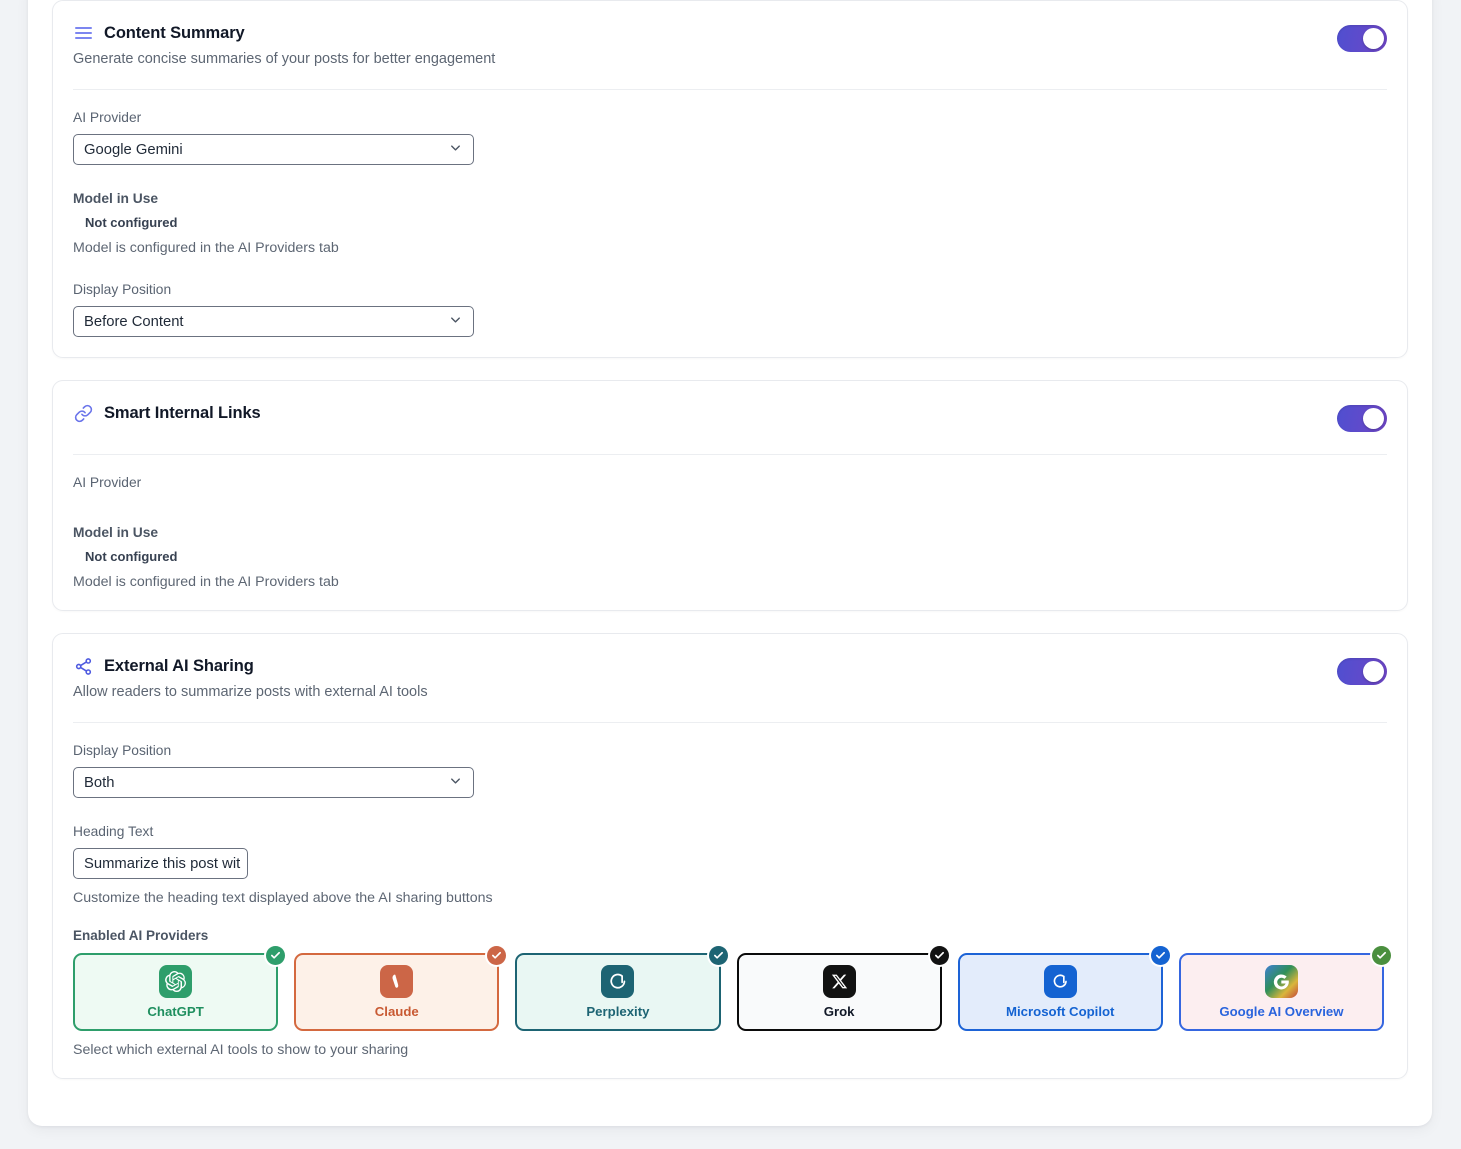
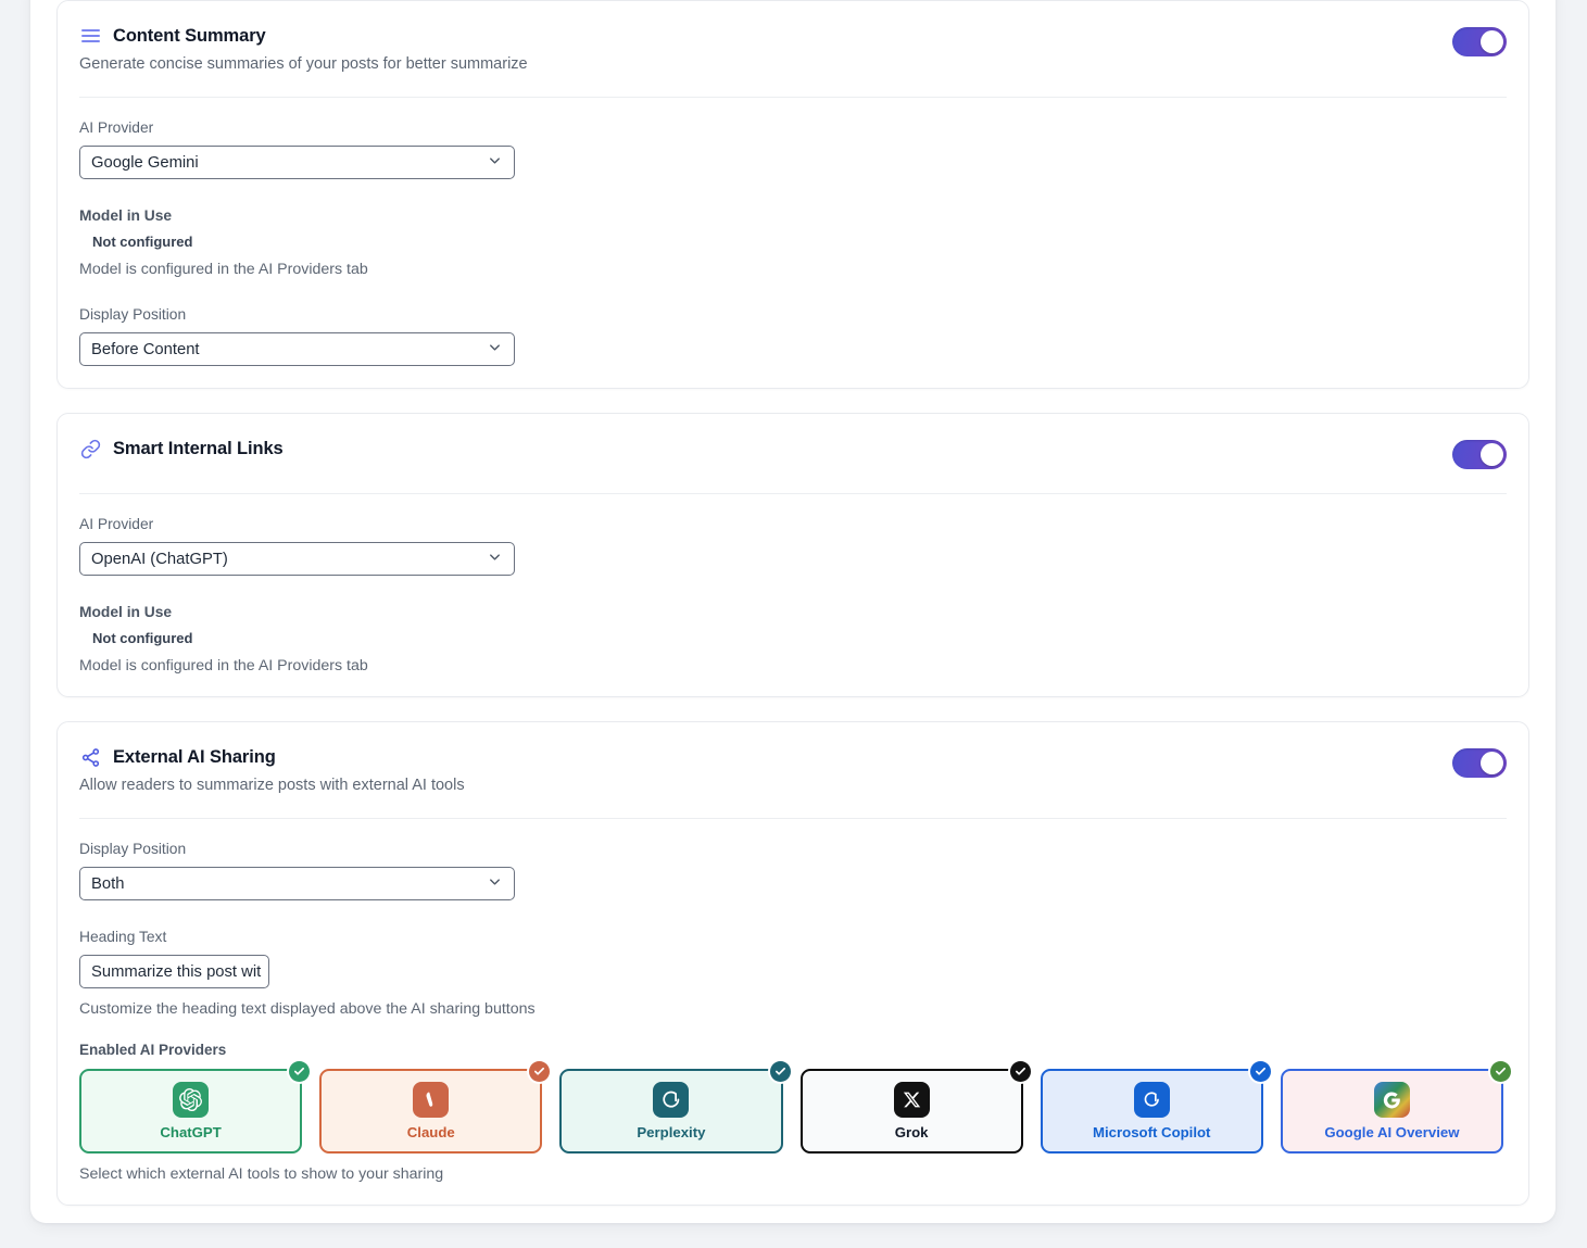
  Content Summary
- Generate concise summaries of your posts for better engagement
+ Generate concise summaries of your posts for better summarize
  AI Provider
  Google Gemini
  Model in Use
  Not configured
  Model is configured in the AI Providers tab
  Display Position
  Before Content
  Smart Internal Links
  AI Provider
+ OpenAI (ChatGPT)
  Model in Use
  Not configured
  Model is configured in the AI Providers tab
  External AI Sharing
  Allow readers to summarize posts with external AI tools
  Display Position
  Both
  Heading Text
  Summarize this post wit
  Customize the heading text displayed above the AI sharing buttons
  Enabled AI Providers
  ChatGPT
  Claude
  Perplexity
  Grok
  Microsoft Copilot
  Google AI Overview
  Select which external AI tools to show to your sharing
